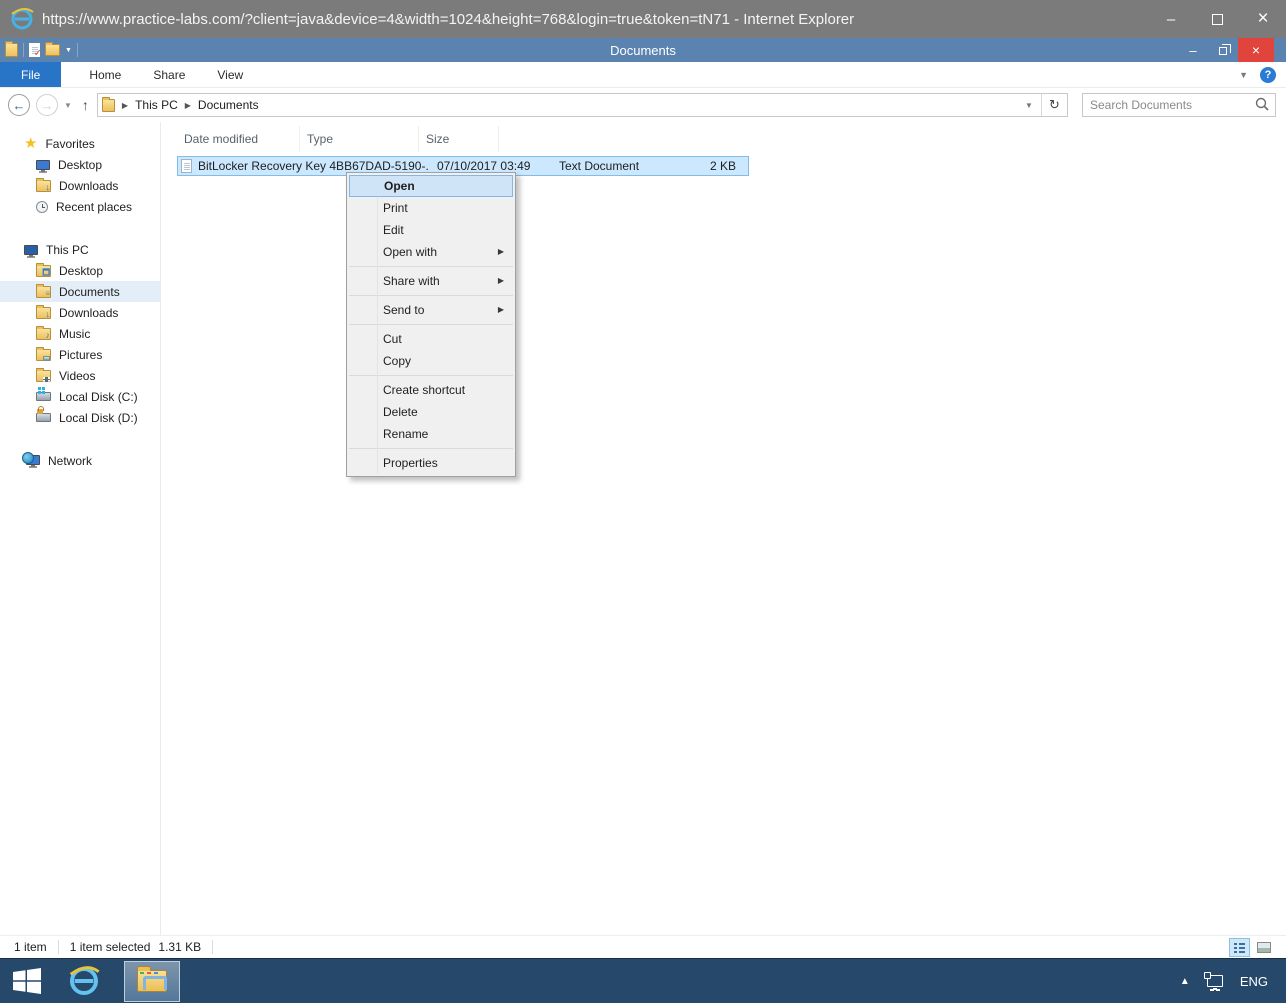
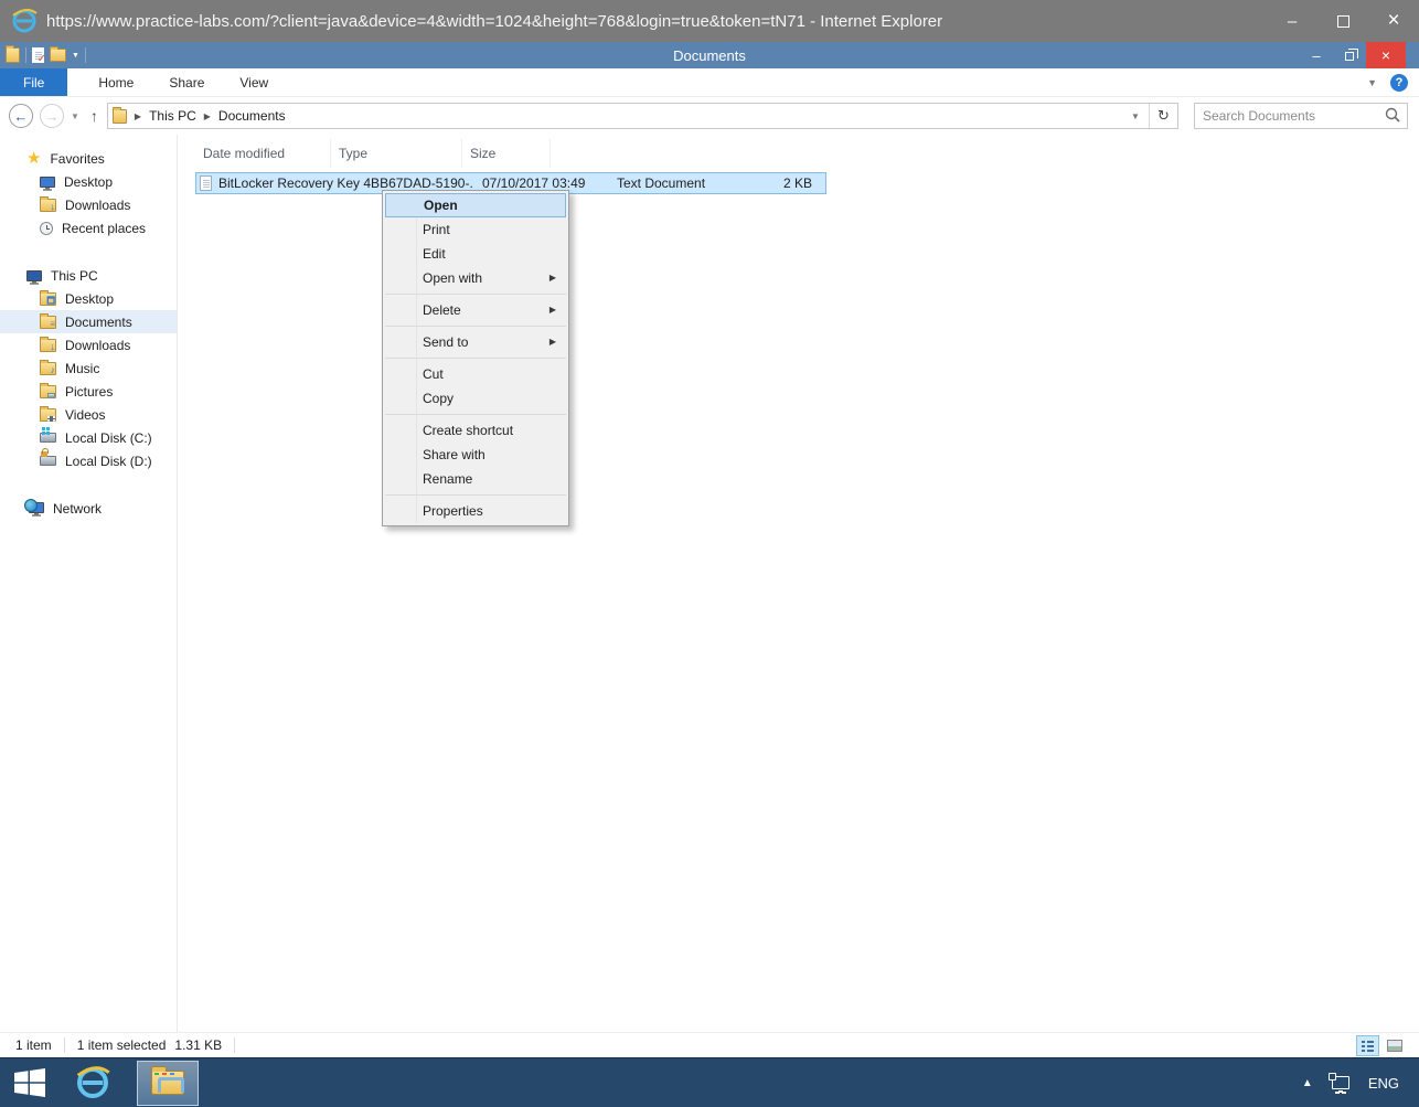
  https://www.practice-labs.com/?client=java&device=4&width=1024&height=768&login=true&token=tN71 - Internet Explorer
  –
  ×
  ✓
  Documents
  –
  ×
  File
  Home
  Share
  View
  ▼
  ?
  ←
  →
  ▼
  ↑
  ▶
  This PC
  ▶
  Documents
  ▼
  ↻
  Search Documents
  ★
  Favorites
  Desktop
  ↓
  Downloads
  Recent places
  This PC
  🗖
  Desktop
  ≡
  Documents
  ↓
  Downloads
  ♪
  Music
  Pictures
  Videos
  Local Disk (C:)
  Local Disk (D:)
  Network
  Date modified
  Type
  Size
  BitLocker Recovery Key 4BB67DAD-5190-.
  07/10/2017 03:49
  Text Document
  2 KB
  1 item
  1 item selected
  1.31 KB
  Open
  Print
  Edit
  Open with
  ▶
- Share with
+ Delete
  ▶
  Send to
  ▶
  Cut
  Copy
  Create shortcut
- Delete
+ Share with
  Rename
  Properties
  ▲
  ENG
